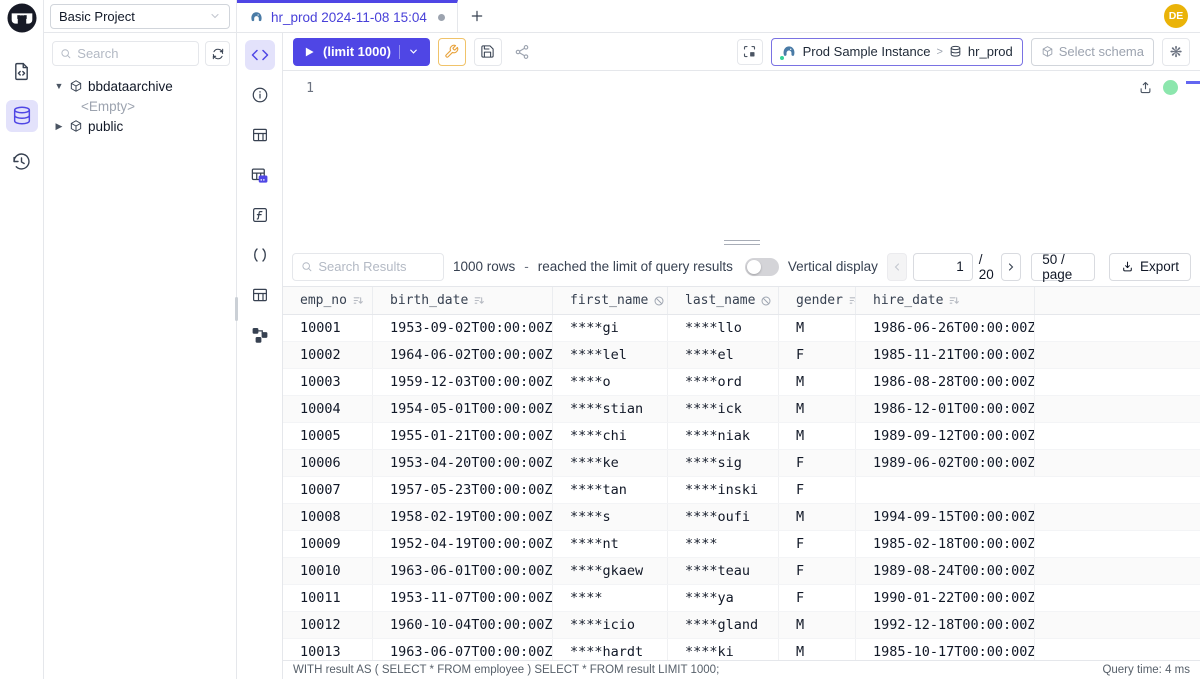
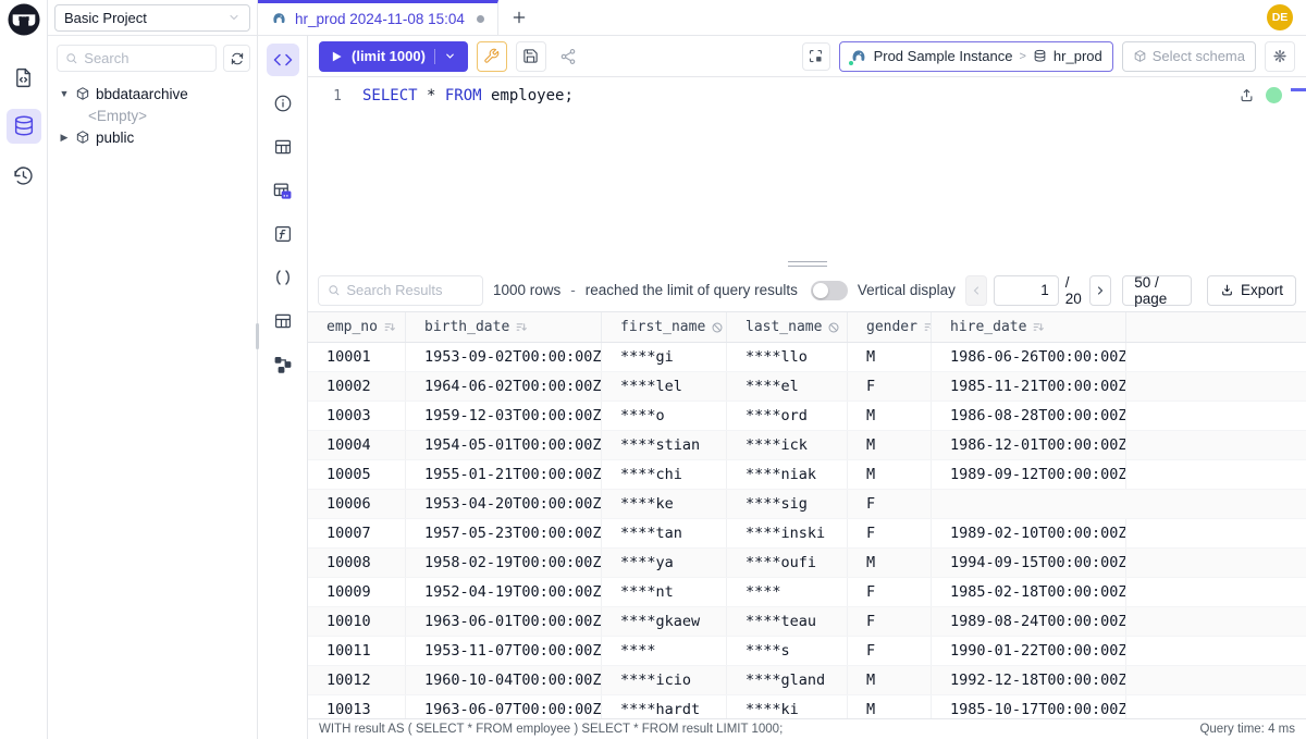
  Basic Project
  Search
  ▼
  bbdataarchive
  <Empty>
  ▶
  public
  hr_prod 2024-11-08 15:04
  DE
  (limit 1000)
  Prod Sample Instance
  >
  hr_prod
  Select schema
  ❋
  1
+ SELECT * FROM employee;
  Search Results
  1000 rows
  -
  reached the limit of query results
  Vertical display
  1
  / 20
  50 / page
  Export
  emp_no
  birth_date
  first_name
  last_name
  gender
  hire_date
  10001
  1953-09-02T00:00:00Z
  ****gi
  ****llo
  M
  1986-06-26T00:00:00Z
  10002
  1964-06-02T00:00:00Z
  ****lel
  ****el
  F
  1985-11-21T00:00:00Z
  10003
  1959-12-03T00:00:00Z
  ****o
  ****ord
  M
  1986-08-28T00:00:00Z
  10004
  1954-05-01T00:00:00Z
  ****stian
  ****ick
  M
  1986-12-01T00:00:00Z
  10005
  1955-01-21T00:00:00Z
  ****chi
  ****niak
  M
  1989-09-12T00:00:00Z
  10006
  1953-04-20T00:00:00Z
  ****ke
  ****sig
  F
- 1989-06-02T00:00:00Z
  10007
  1957-05-23T00:00:00Z
  ****tan
  ****inski
  F
+ 1989-02-10T00:00:00Z
  10008
  1958-02-19T00:00:00Z
- ****s
+ ****ya
  ****oufi
  M
  1994-09-15T00:00:00Z
  10009
  1952-04-19T00:00:00Z
  ****nt
  ****
  F
  1985-02-18T00:00:00Z
  10010
  1963-06-01T00:00:00Z
  ****gkaew
  ****teau
  F
  1989-08-24T00:00:00Z
  10011
  1953-11-07T00:00:00Z
  ****
- ****ya
+ ****s
  F
  1990-01-22T00:00:00Z
  10012
  1960-10-04T00:00:00Z
  ****icio
  ****gland
  M
  1992-12-18T00:00:00Z
  10013
  1963-06-07T00:00:00Z
  ****hardt
  ****ki
  M
  1985-10-17T00:00:00Z
  WITH result AS ( SELECT * FROM employee ) SELECT * FROM result LIMIT 1000;
  Query time: 4 ms
